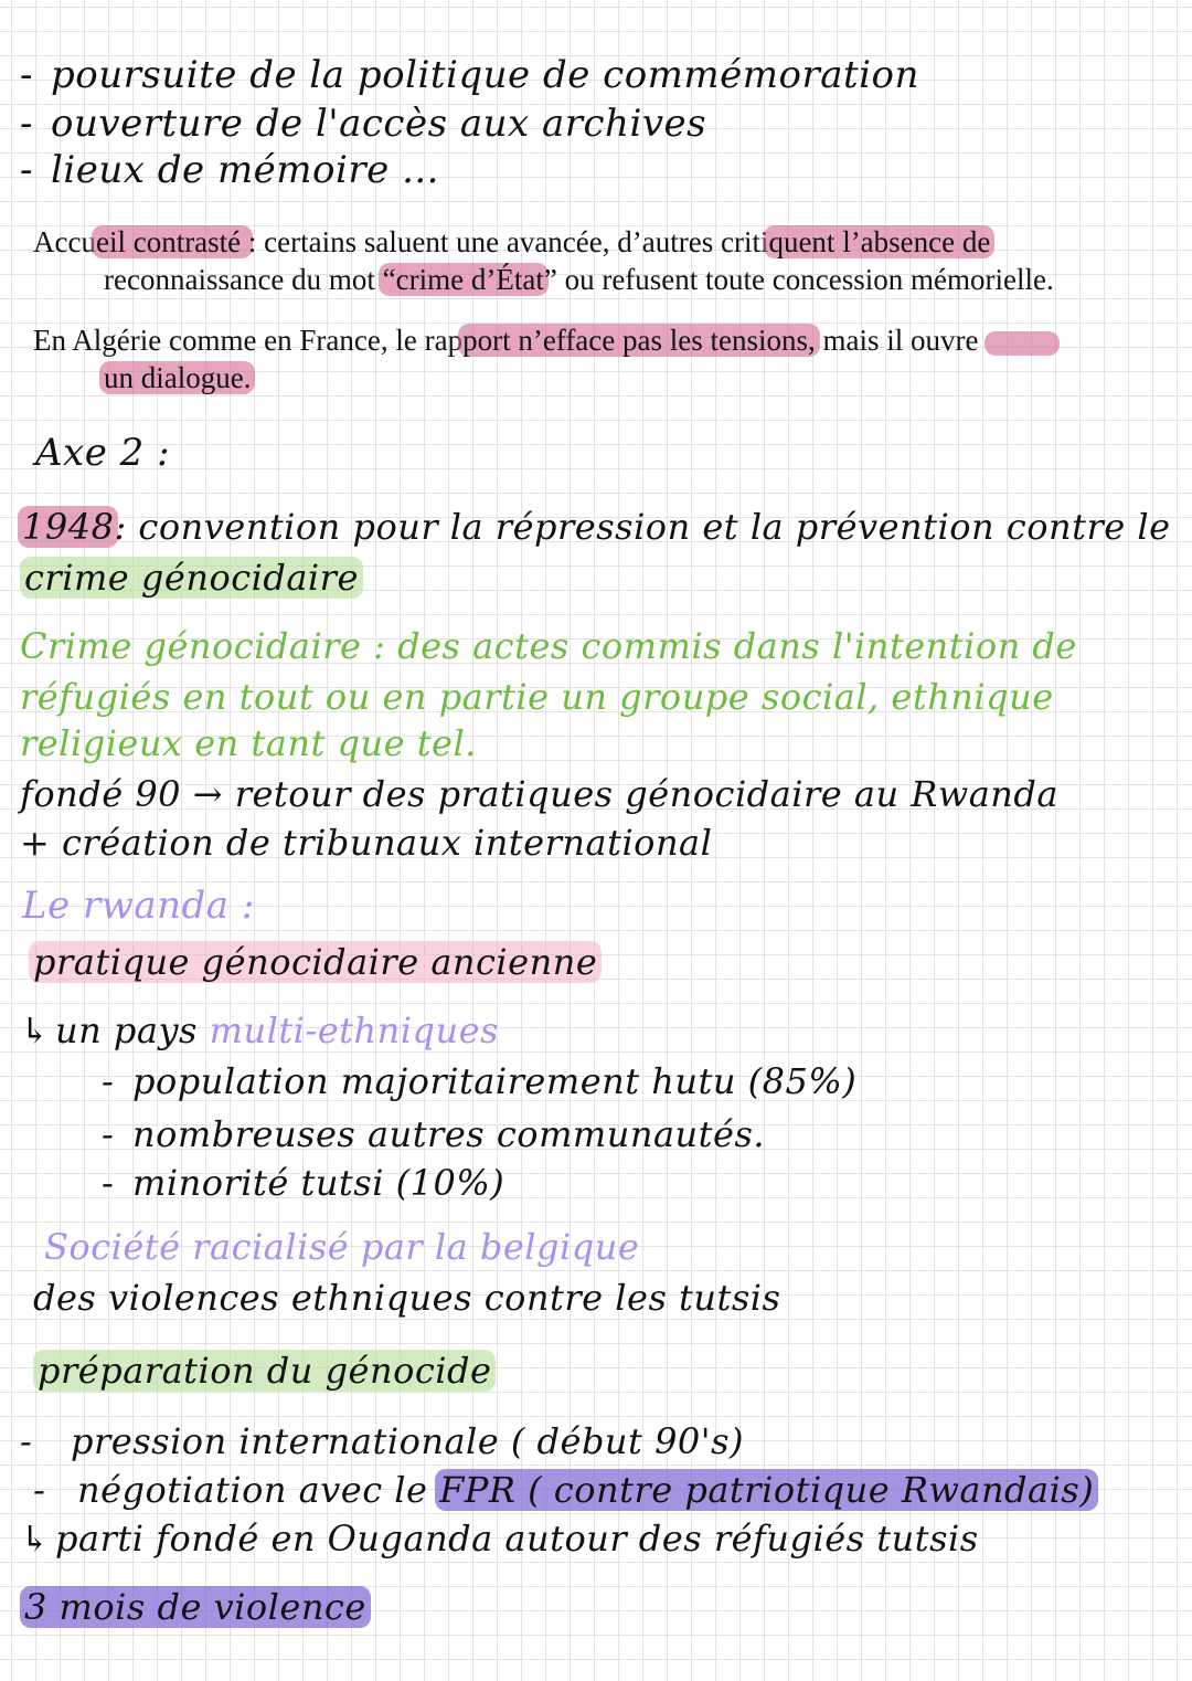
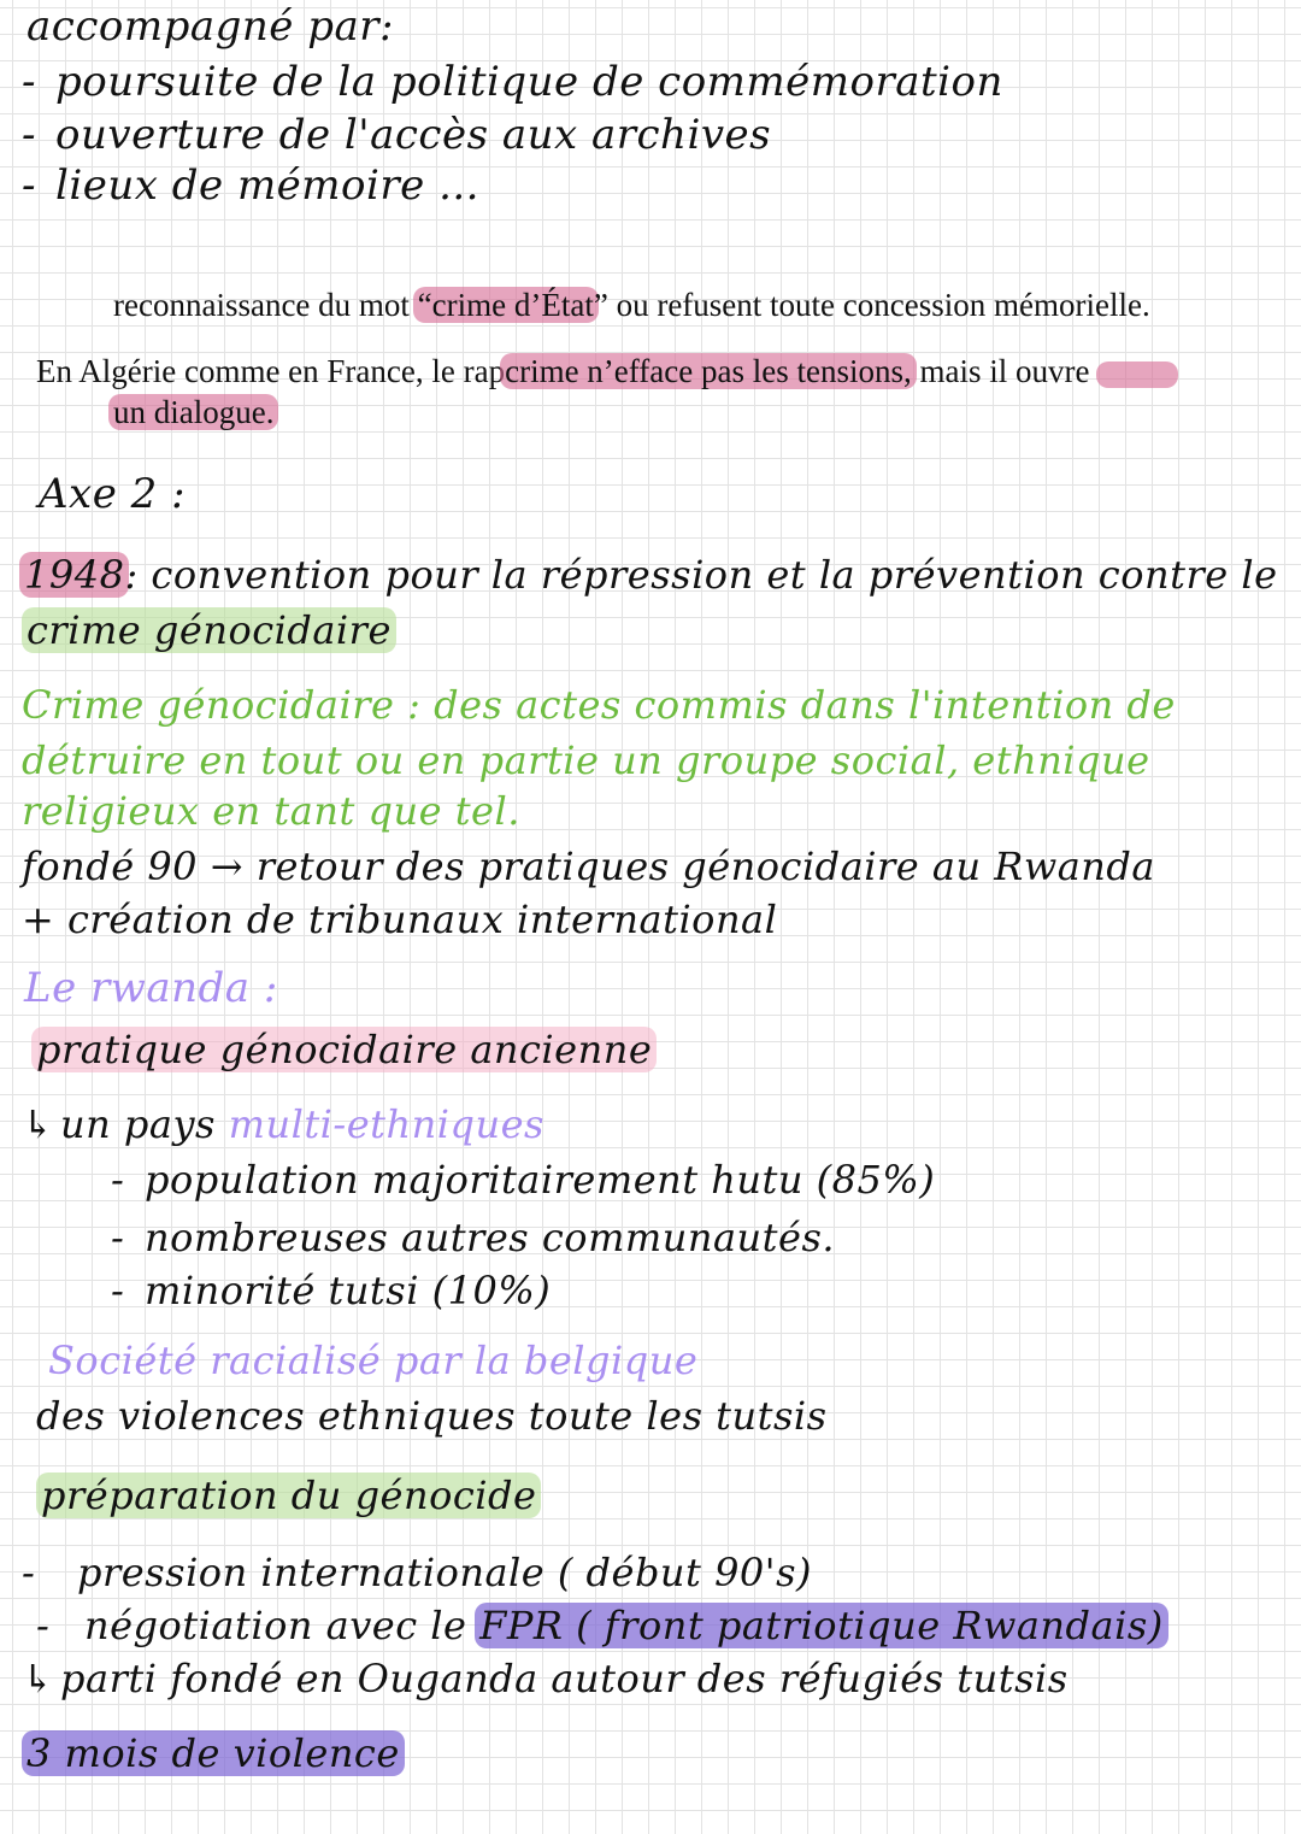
+ accompagné par:
  - poursuite de la politique de commémoration
  - ouverture de l'accès aux archives
  - lieux de mémoire ...
- Accueil contrasté : certains saluent une avancée, d’autres critiquent l’absence de
  reconnaissance du mot “crime d’État” ou refusent toute concession mémorielle.
- En Algérie comme en France, le rapport n’efface pas les tensions, mais il ouvre
+ En Algérie comme en France, le rapcrime n’efface pas les tensions, mais il ouvre
  un dialogue.
  Axe 2 :
  1948: convention pour la répression et la prévention contre le
  crime génocidaire
  Crime génocidaire : des actes commis dans l'intention de
- réfugiés en tout ou en partie un groupe social, ethnique
+ détruire en tout ou en partie un groupe social, ethnique
  religieux en tant que tel.
  fondé 90 → retour des pratiques génocidaire au Rwanda
  + création de tribunaux international
  Le rwanda :
  pratique génocidaire ancienne
  ↳ un pays multi-ethniques
  - population majoritairement hutu (85%)
  - nombreuses autres communautés.
  - minorité tutsi (10%)
  Société racialisé par la belgique
- des violences ethniques contre les tutsis
+ des violences ethniques toute les tutsis
  préparation du génocide
  - pression internationale ( début 90's)
- - négotiation avec le FPR ( contre patriotique Rwandais)
+ - négotiation avec le FPR ( front patriotique Rwandais)
  ↳ parti fondé en Ouganda autour des réfugiés tutsis
  3 mois de violence
